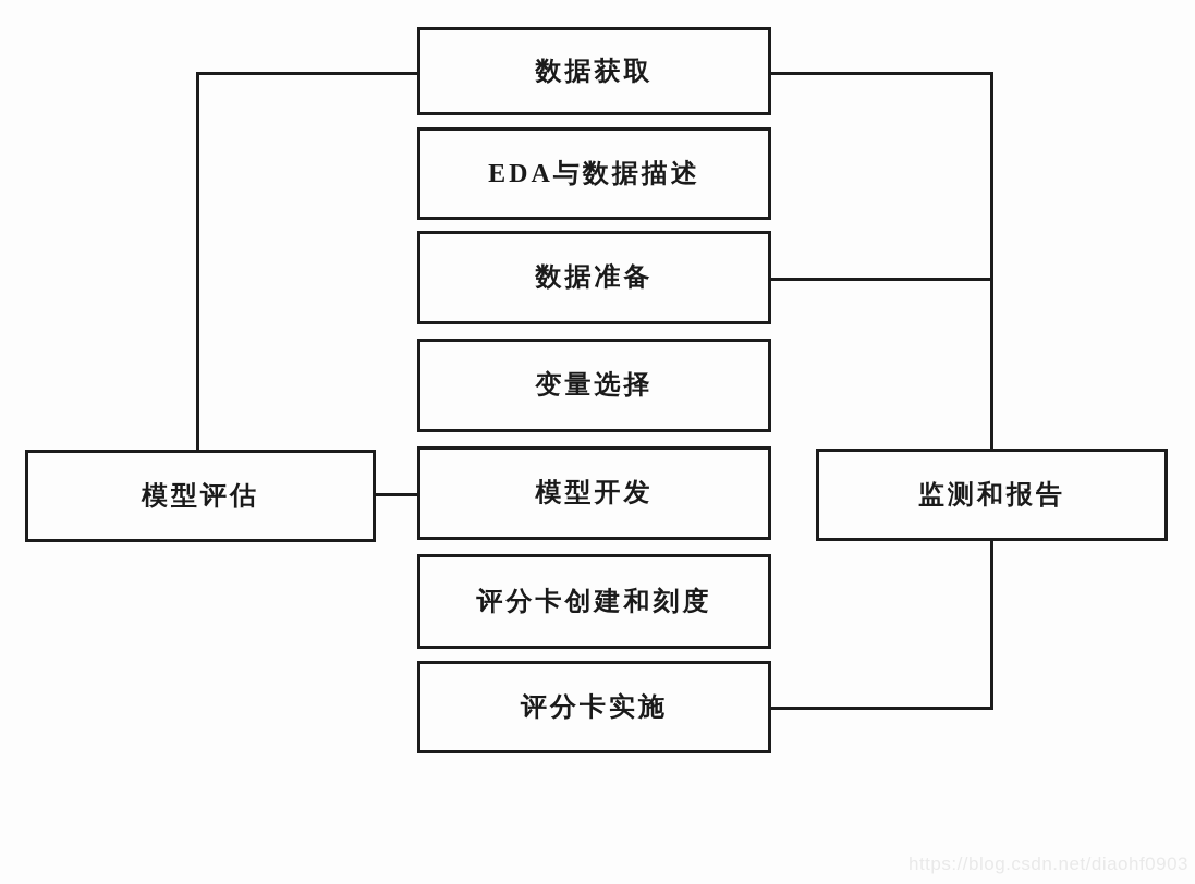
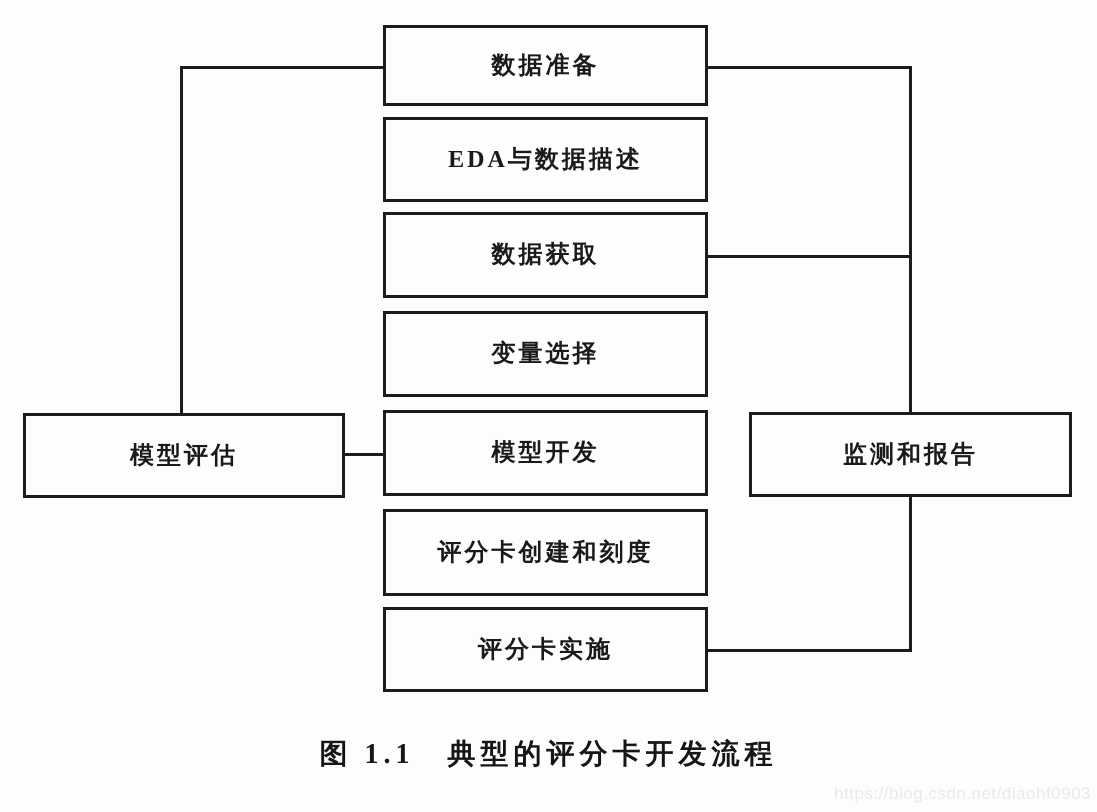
- 数据获取
+ 数据准备
  EDA与数据描述
- 数据准备
+ 数据获取
  变量选择
  模型开发
  评分卡创建和刻度
  评分卡实施
  模型评估
  监测和报告
+ 图 1.1 典型的评分卡开发流程
